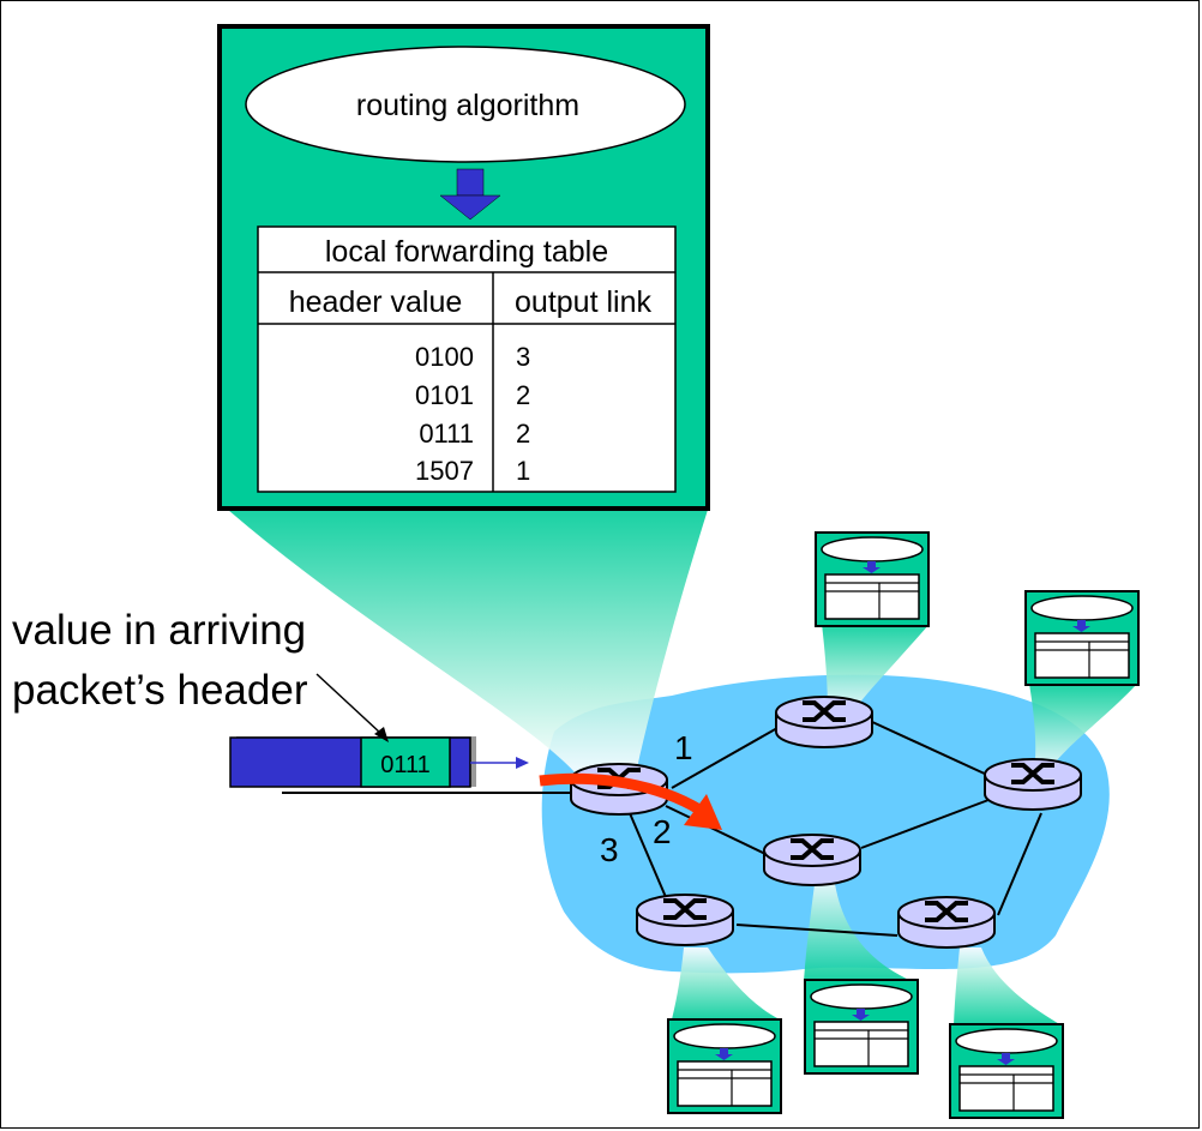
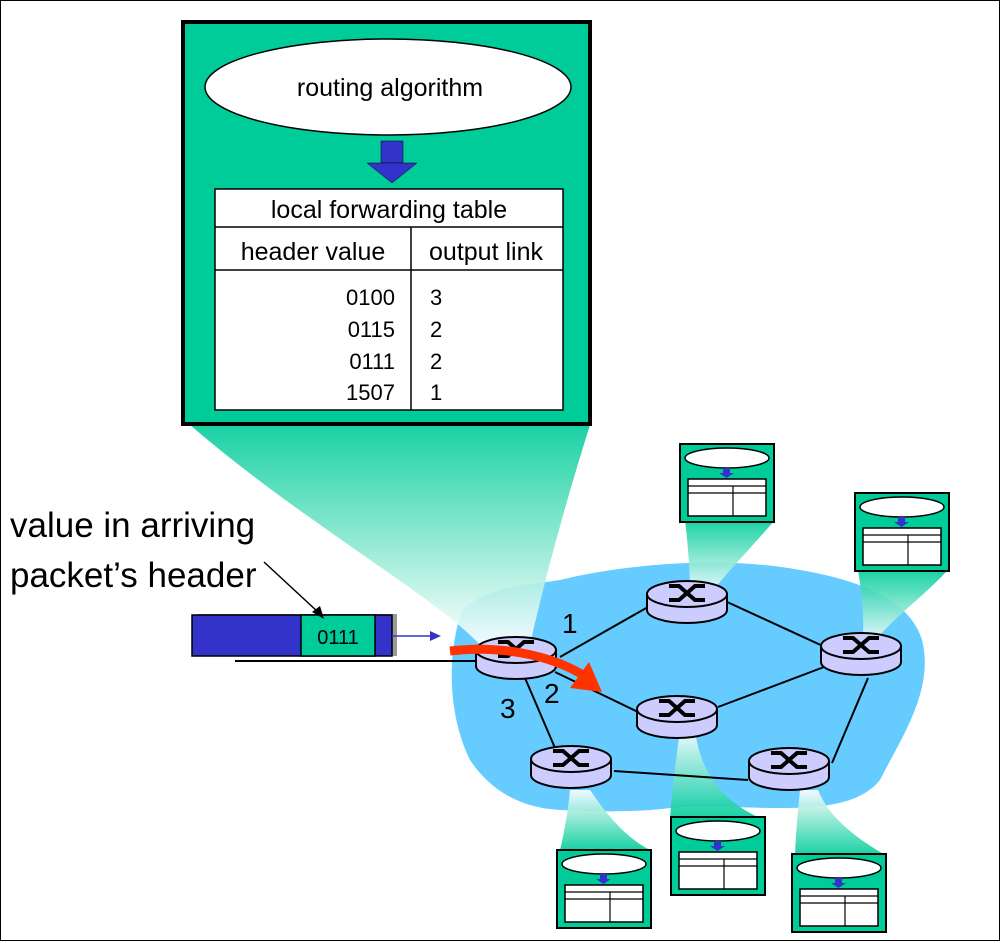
  routing algorithm
  local forwarding table
  header value
  output link
  0100
  3
- 0101
+ 0115
  2
  0111
  2
  1507
  1
  1
  2
  3
  0111
  value in arriving
  packet’s header
